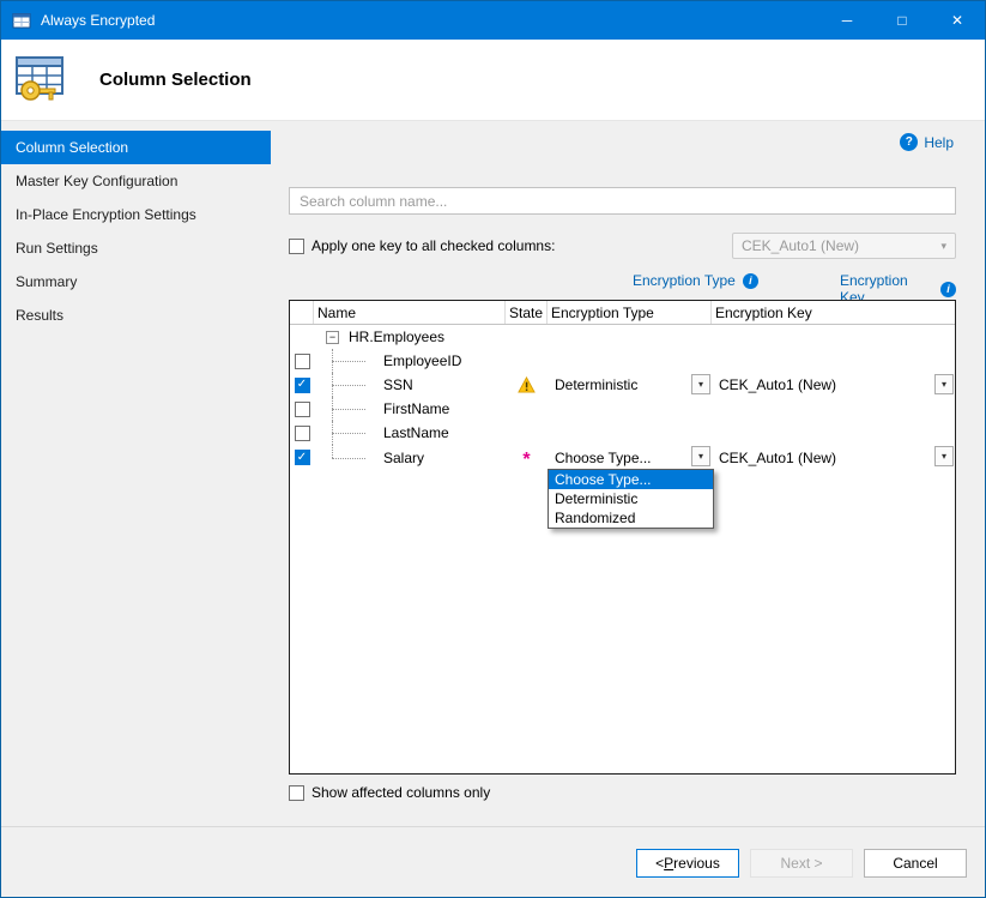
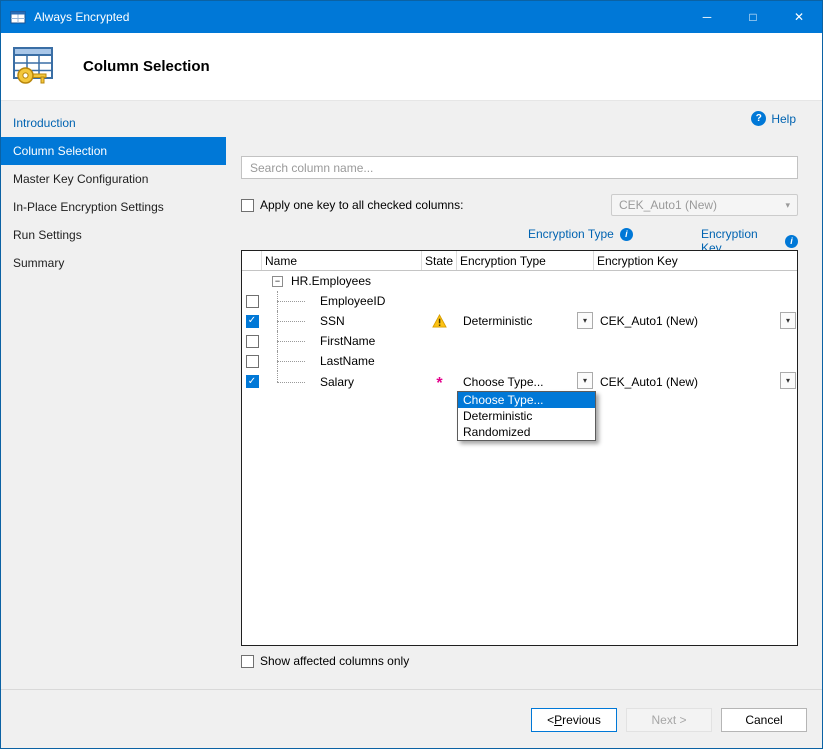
  Always Encrypted
  ─
  □
  ✕
  Column Selection
+ Introduction
  Column Selection
  Master Key Configuration
  In-Place Encryption Settings
  Run Settings
  Summary
- Results
  ?
  Help
  Search column name...
  Apply one key to all checked columns:
  CEK_Auto1 (New)
  ▾
  Encryption Type
  i
  Encryption Key
  i
  Name
  State
  Encryption Type
  Encryption Key
  −
  HR.Employees
  EmployeeID
  ✓
  SSN
  Deterministic
  ▾
  CEK_Auto1 (New)
  ▾
  FirstName
  LastName
  ✓
  Salary
  *
  Choose Type...
  ▾
  CEK_Auto1 (New)
  ▾
  Choose Type...
  Deterministic
  Randomized
  Show affected columns only
  <
  P
  revious
  Next >
  Cancel
